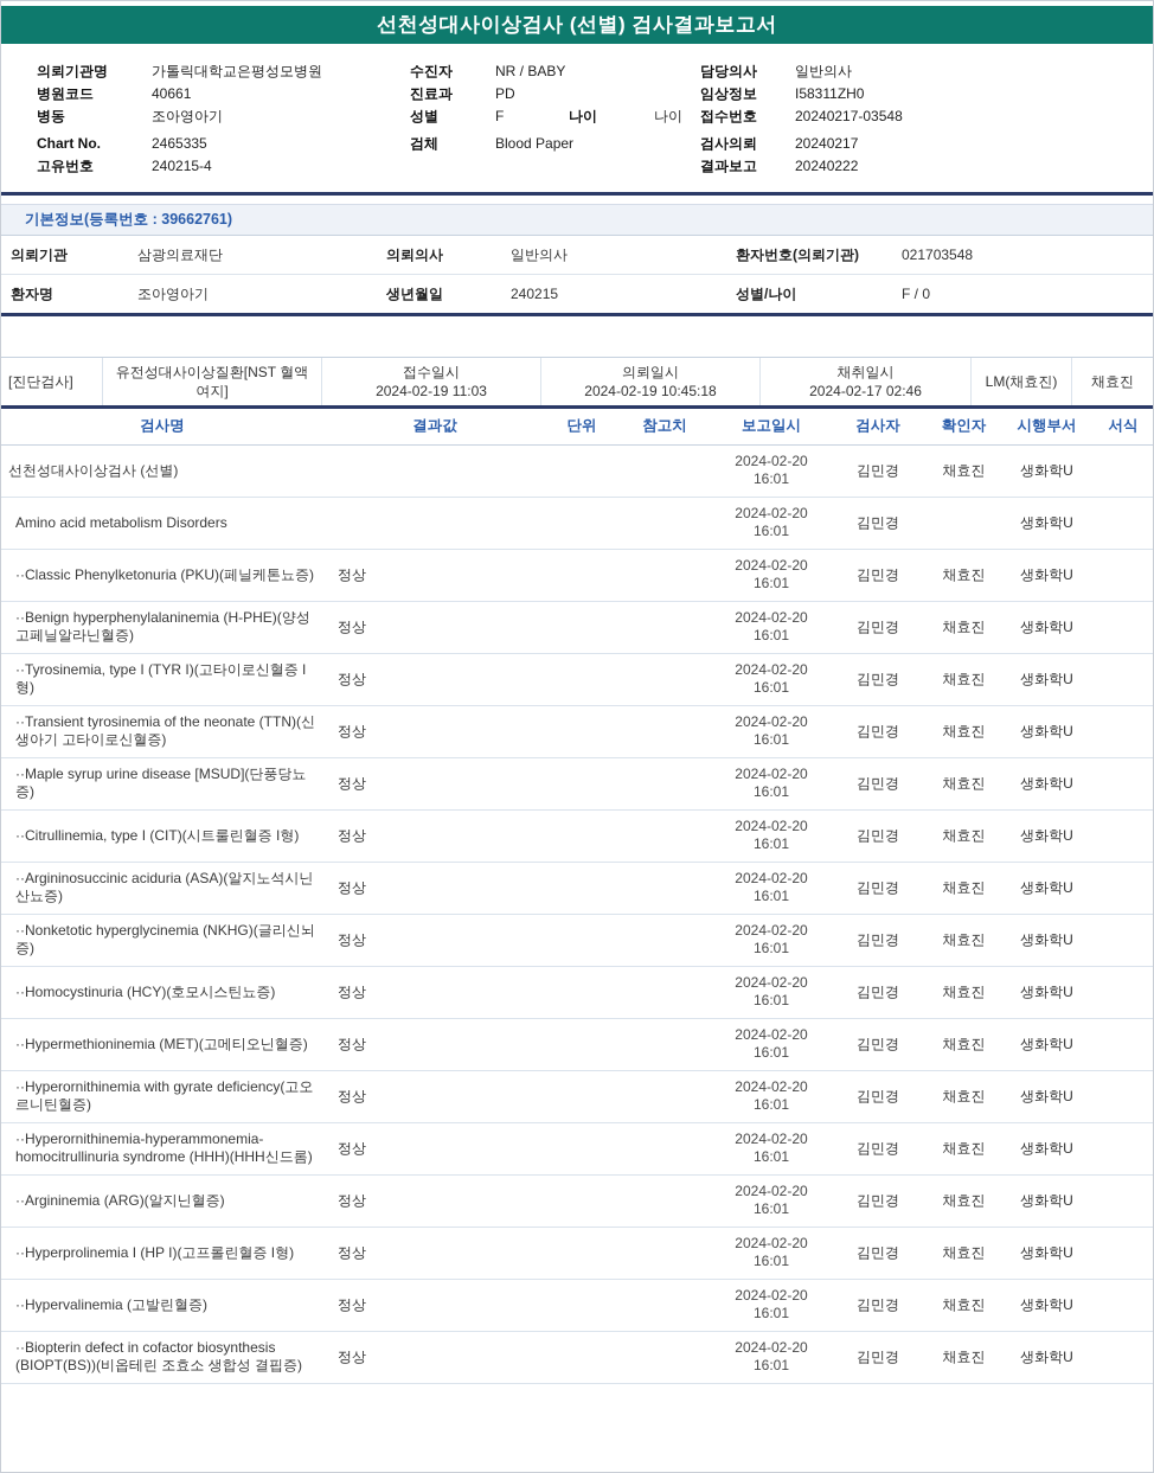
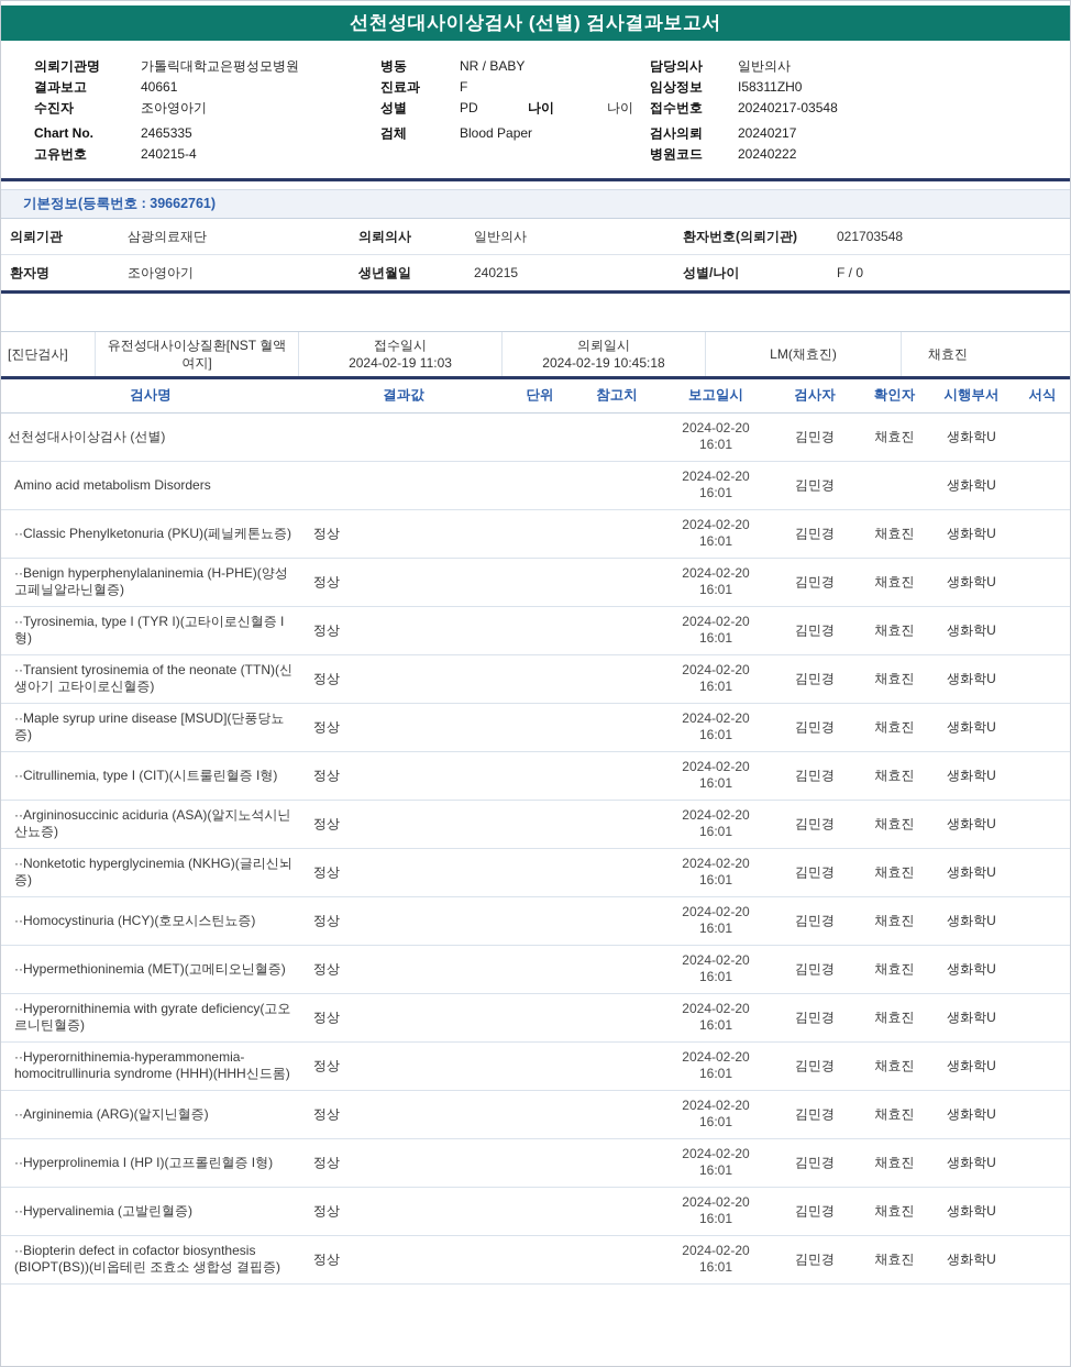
  선천성대사이상검사 (선별) 검사결과보고서
  의뢰기관명
  가톨릭대학교은평성모병원
- 병원코드
+ 결과보고
  40661
- 병동
+ 수진자
  조아영아기
  Chart No.
  2465335
  고유번호
  240215-4
- 수진자
+ 병동
  NR / BABY
  진료과
- PD
+ F
  성별
- F
+ PD
  나이
  나이
  검체
  Blood Paper
  담당의사
  일반의사
  임상정보
  I58311ZH0
  접수번호
  20240217-03548
  검사의뢰
  20240217
- 결과보고
+ 병원코드
  20240222
  기본정보(등록번호 : 39662761)
  의뢰기관
  삼광의료재단
  의뢰의사
  일반의사
  환자번호(의뢰기관)
  021703548
  환자명
  조아영아기
  생년월일
  240215
  성별/나이
  F / 0
  [진단검사]
  유전성대사이상질환[NST 혈액여지]
  접수일시
  2024-02-19 11:03
  의뢰일시
  2024-02-19 10:45:18
- 채취일시
- 2024-02-17 02:46
  LM(채효진)
  채효진
  검사명	결과값	단위	참고치	보고일시	검사자	확인자	시행부서	서식
  선천성대사이상검사 (선별)				2024-02-2016:01	김민경	채효진	생화학U
  Amino acid metabolism Disorders				2024-02-2016:01	김민경		생화학U
  ··Classic Phenylketonuria (PKU)(페닐케톤뇨증)	정상			2024-02-2016:01	김민경	채효진	생화학U
  ··Benign hyperphenylalaninemia (H-PHE)(양성 고페닐알라닌혈증)	정상			2024-02-2016:01	김민경	채효진	생화학U
  ··Tyrosinemia, type I (TYR I)(고타이로신혈증 I형)	정상			2024-02-2016:01	김민경	채효진	생화학U
  ··Transient tyrosinemia of the neonate (TTN)(신생아기 고타이로신혈증)	정상			2024-02-2016:01	김민경	채효진	생화학U
  ··Maple syrup urine disease [MSUD](단풍당뇨증)	정상			2024-02-2016:01	김민경	채효진	생화학U
  ··Citrullinemia, type I (CIT)(시트룰린혈증 I형)	정상			2024-02-2016:01	김민경	채효진	생화학U
  ··Argininosuccinic aciduria (ASA)(알지노석시닌산뇨증)	정상			2024-02-2016:01	김민경	채효진	생화학U
  ··Nonketotic hyperglycinemia (NKHG)(글리신뇌증)	정상			2024-02-2016:01	김민경	채효진	생화학U
  ··Homocystinuria (HCY)(호모시스틴뇨증)	정상			2024-02-2016:01	김민경	채효진	생화학U
  ··Hypermethioninemia (MET)(고메티오닌혈증)	정상			2024-02-2016:01	김민경	채효진	생화학U
  ··Hyperornithinemia with gyrate deficiency(고오르니틴혈증)	정상			2024-02-2016:01	김민경	채효진	생화학U
  ··Hyperornithinemia-hyperammonemia-homocitrullinuria syndrome (HHH)(HHH신드롬)	정상			2024-02-2016:01	김민경	채효진	생화학U
  ··Argininemia (ARG)(알지닌혈증)	정상			2024-02-2016:01	김민경	채효진	생화학U
  ··Hyperprolinemia I (HP I)(고프롤린혈증 I형)	정상			2024-02-2016:01	김민경	채효진	생화학U
  ··Hypervalinemia (고발린혈증)	정상			2024-02-2016:01	김민경	채효진	생화학U
  ··Biopterin defect in cofactor biosynthesis (BIOPT(BS))(비옵테린 조효소 생합성 결핍증)	정상			2024-02-2016:01	김민경	채효진	생화학U
